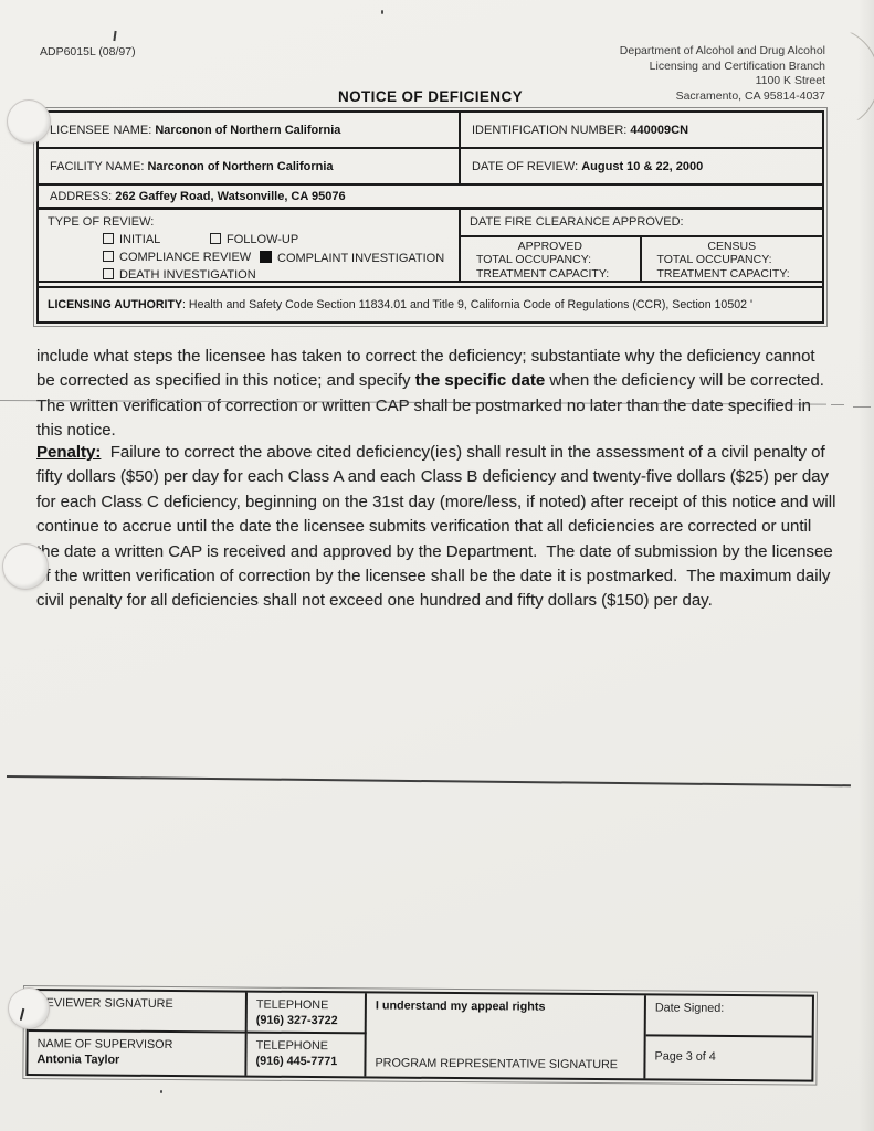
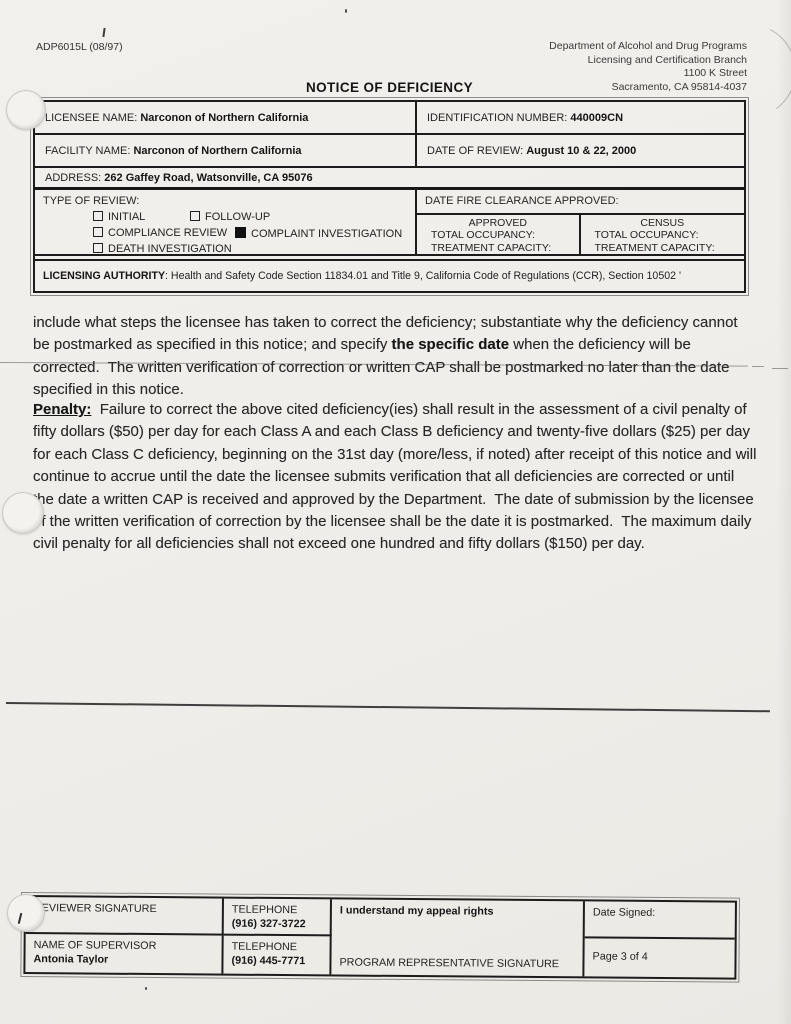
  ADP6015L (08/97)
- Department of Alcohol and Drug Alcohol
+ Department of Alcohol and Drug Programs
  Licensing and Certification Branch
  1100 K Street
  Sacramento, CA 95814-4037
  NOTICE OF DEFICIENCY
  LICENSEE NAME:
  Narconon of Northern California
  IDENTIFICATION NUMBER:
  440009CN
  FACILITY NAME:
  Narconon of Northern California
  DATE OF REVIEW:
  August 10 & 22, 2000
  ADDRESS:
  262 Gaffey Road, Watsonville, CA 95076
  TYPE OF REVIEW:
  INITIAL
  FOLLOW-UP
  COMPLIANCE REVIEW
  COMPLAINT INVESTIGATION
  DEATH INVESTIGATION
  DATE FIRE CLEARANCE APPROVED:
  APPROVED
  TOTAL OCCUPANCY:
  TREATMENT CAPACITY:
  CENSUS
  TOTAL OCCUPANCY:
  TREATMENT CAPACITY:
  LICENSING AUTHORITY
  : Health and Safety Code Section 11834.01 and Title 9, California Code of Regulations (CCR), Section 10502 '
- include what steps the licensee has taken to correct the deficiency; substantiate why the deficiency cannot be corrected as specified in this notice; and specify the specific date when the deficiency will be corrected. The written verification of correction or written CAP shall be postmarked no later than the date specified in this notice.
+ include what steps the licensee has taken to correct the deficiency; substantiate why the deficiency cannot be postmarked as specified in this notice; and specify the specific date when the deficiency will be corrected. The written verification of correction or written CAP shall be postmarked no later than the date specified in this notice.
  Penalty: Failure to correct the above cited deficiency(ies) shall result in the assessment of a civil penalty of fifty dollars ($50) per day for each Class A and each Class B deficiency and twenty-five dollars ($25) per day for each Class C deficiency, beginning on the 31st day (more/less, if noted) after receipt of this notice and will continue to accrue until the date the licensee submits verification that all deficiencies are corrected or until he date a written CAP is received and approved by the Department. The date of submission by the licensee f the written verification of correction by the licensee shall be the date it is postmarked. The maximum daily civil penalty for all deficiencies shall not exceed one hundred and fifty dollars ($150) per day.
  EVIEWER SIGNATURE
  TELEPHONE
  (916) 327-3722
  I understand my appeal rights
  PROGRAM REPRESENTATIVE SIGNATURE
  Date Signed:
  NAME OF SUPERVISOR
  Antonia Taylor
  TELEPHONE
  (916) 445-7771
  Page 3 of 4
